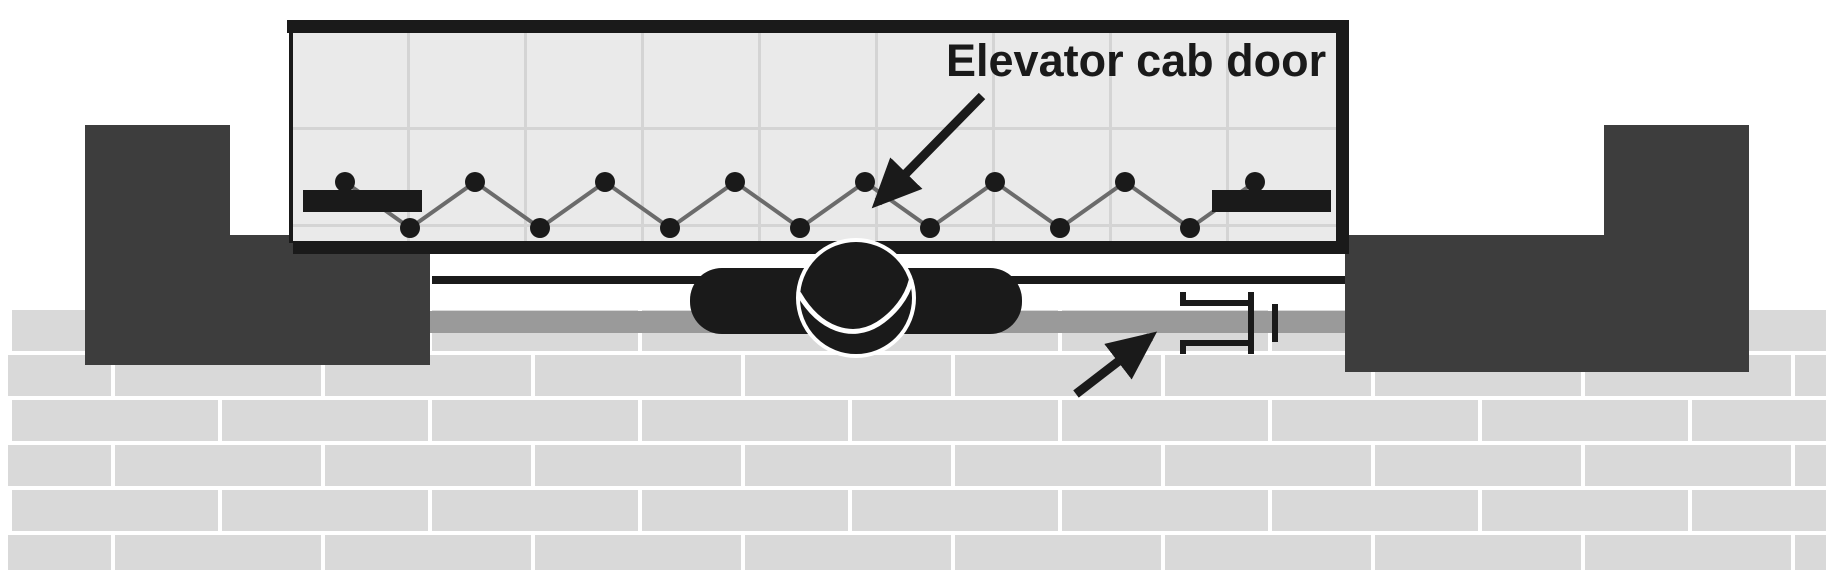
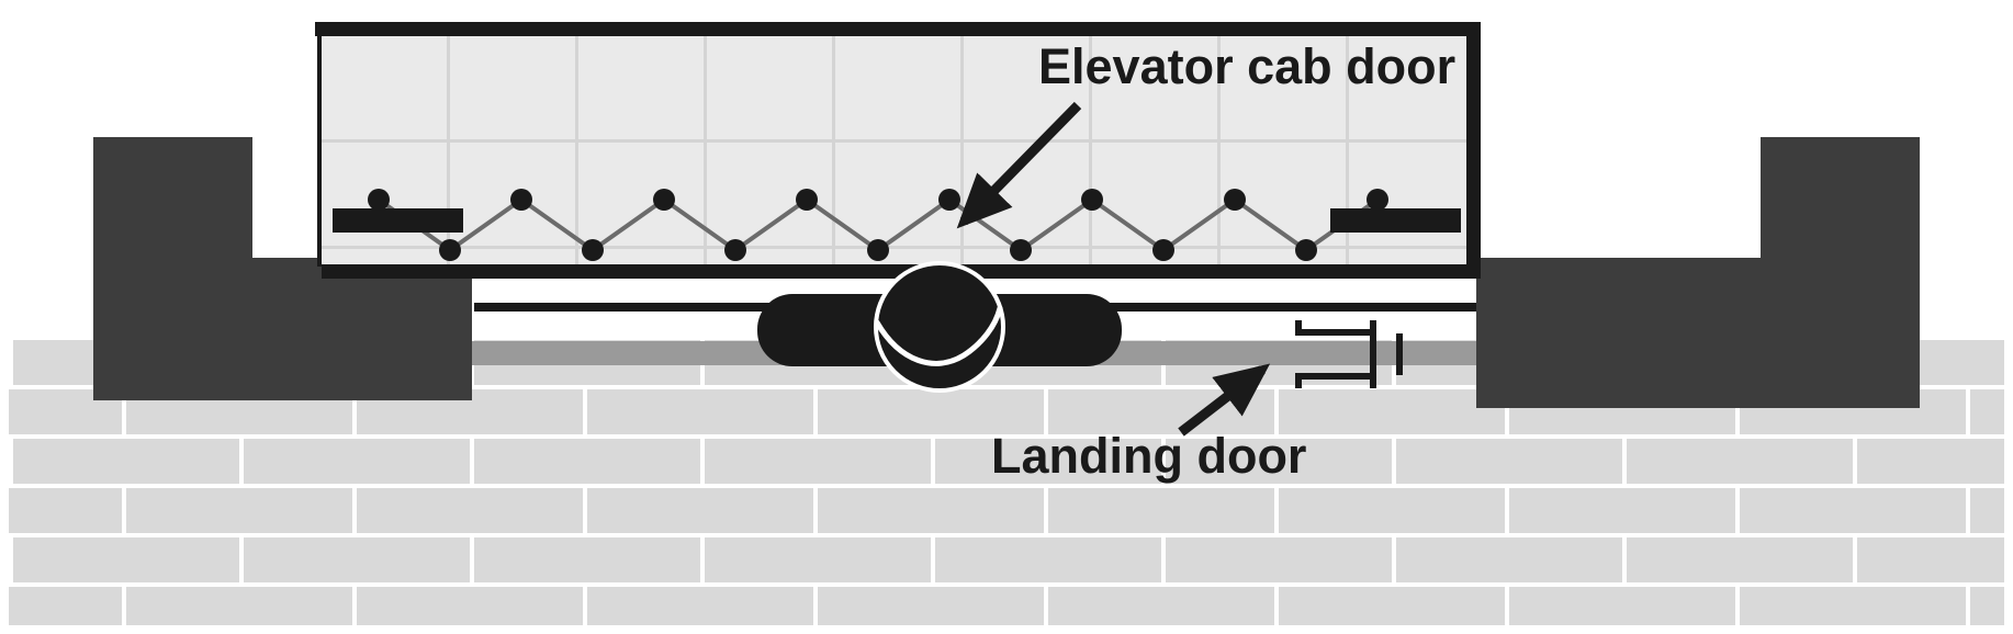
  Elevator cab door
+ Landing door
